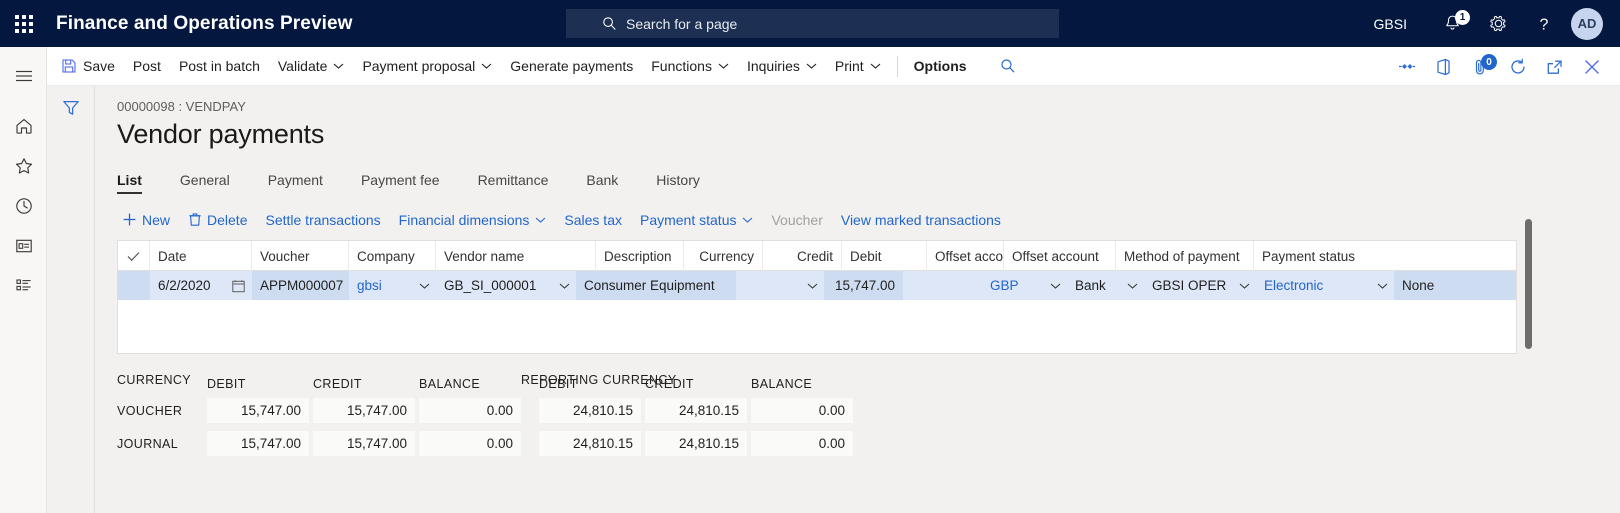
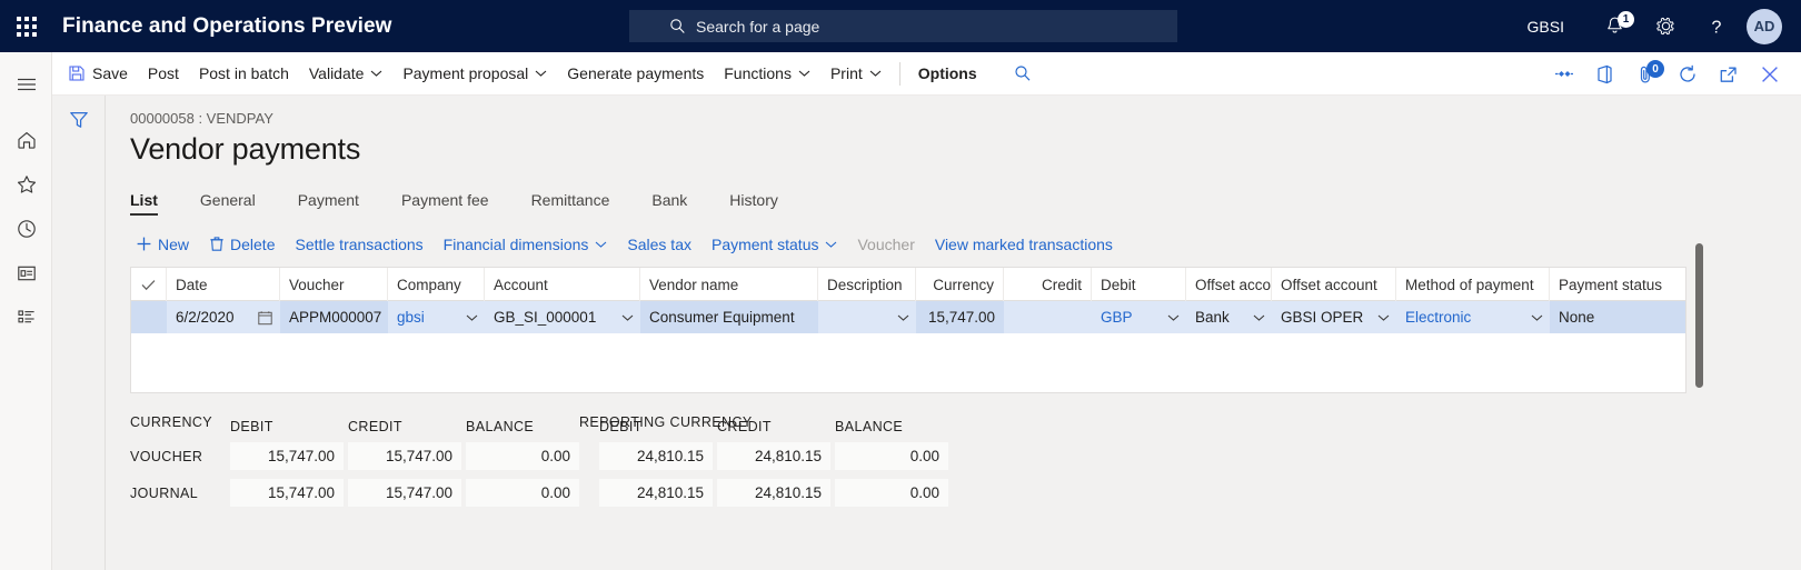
  Finance and Operations Preview
  Search for a page
  GBSI
  1
  ?
  AD
  Save
  Post
  Post in batch
  Validate
  Payment proposal
  Generate payments
  Functions
- Inquiries
  Print
  Options
  0
- 00000098 : VENDPAY
+ 00000058 : VENDPAY
  Vendor payments
  List
  General
  Payment
  Payment fee
  Remittance
  Bank
  History
  New
  Delete
  Settle transactions
  Financial dimensions
  Sales tax
  Payment status
  Voucher
  View marked transactions
  Date
  Voucher
  Company
+ Account
  Vendor name
  Description
  Currency
  Credit
  Debit
  Offset acco
  Offset account
  Method of payment
  Payment status
  6/2/2020
  APPM000007
  gbsi
  GB_SI_000001
  Consumer Equipment
  15,747.00
  GBP
  Bank
  GBSI OPER
  Electronic
  None
  CURRENCY
  REPORTING CURRENCY
  DEBIT
  CREDIT
  BALANCE
  DEBIT
  CREDIT
  BALANCE
  VOUCHER
  15,747.00
  15,747.00
  0.00
  24,810.15
  24,810.15
  0.00
  JOURNAL
  15,747.00
  15,747.00
  0.00
  24,810.15
  24,810.15
  0.00
